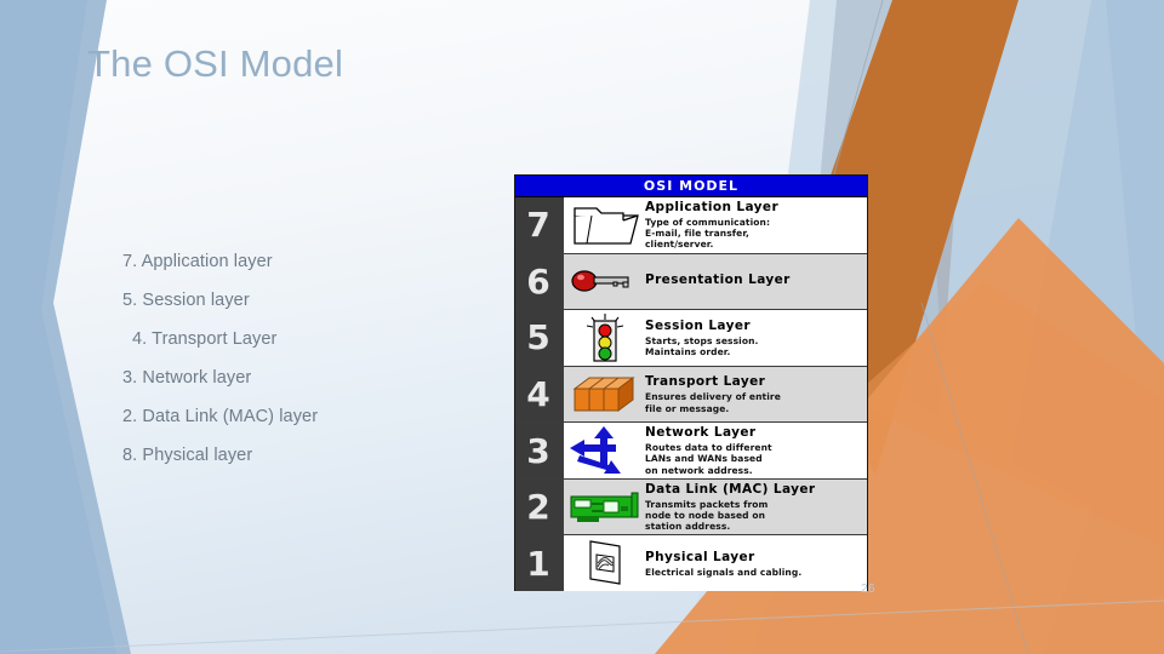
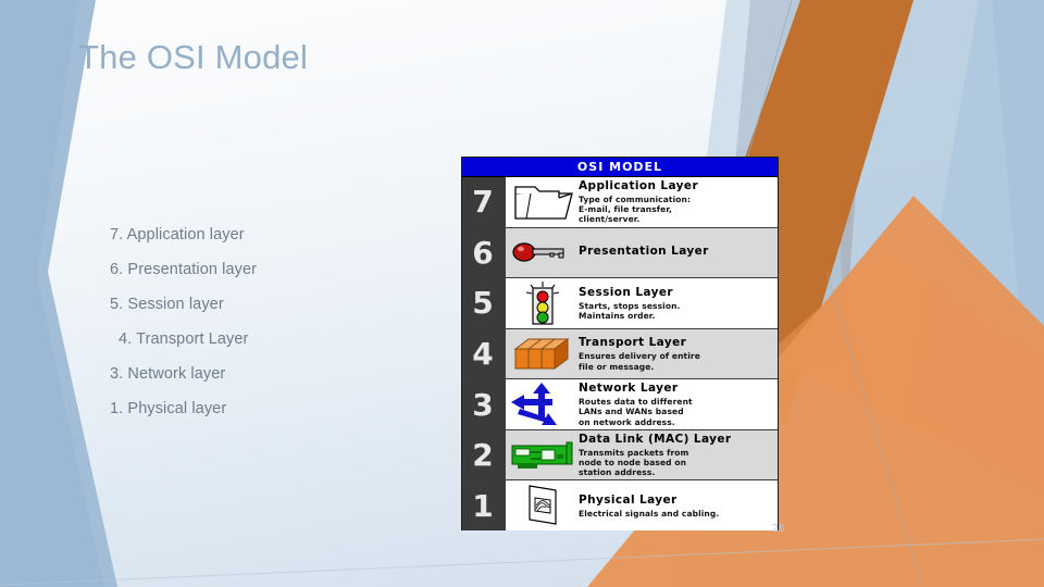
  The OSI Model
  7. Application layer
+ 6. Presentation layer
  5. Session layer
  4. Transport Layer
  3. Network layer
- 2. Data Link (MAC) layer
- 8. Physical layer
+ 1. Physical layer
  OSI MODEL
  7
  Application Layer
  Type of communication:
  E-mail, file transfer,
  client/server.
  6
  Presentation Layer
  5
  Session Layer
  Starts, stops session.
  Maintains order.
  4
  Transport Layer
  Ensures delivery of entire
  file or message.
  3
  Network Layer
  Routes data to different
  LANs and WANs based
  on network address.
  2
  Data Link (MAC) Layer
  Transmits packets from
  node to node based on
  station address.
  1
  Physical Layer
  Electrical signals and cabling.
  26
